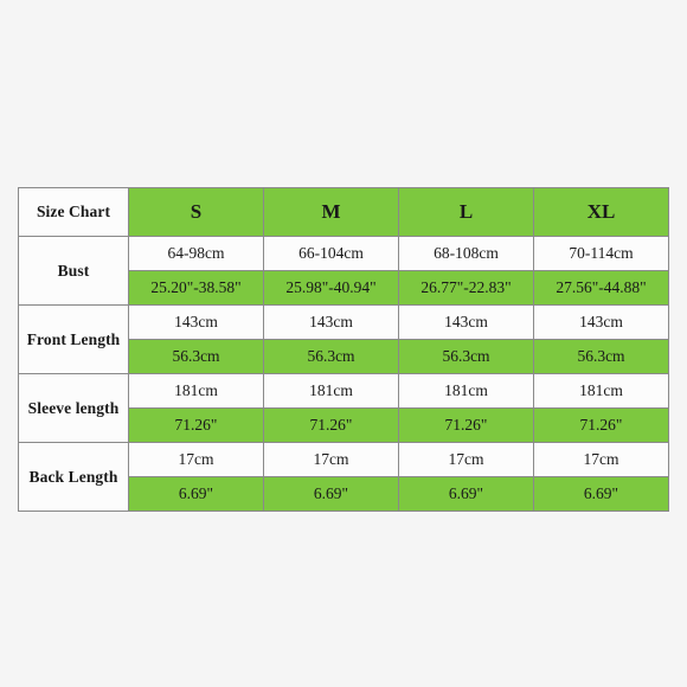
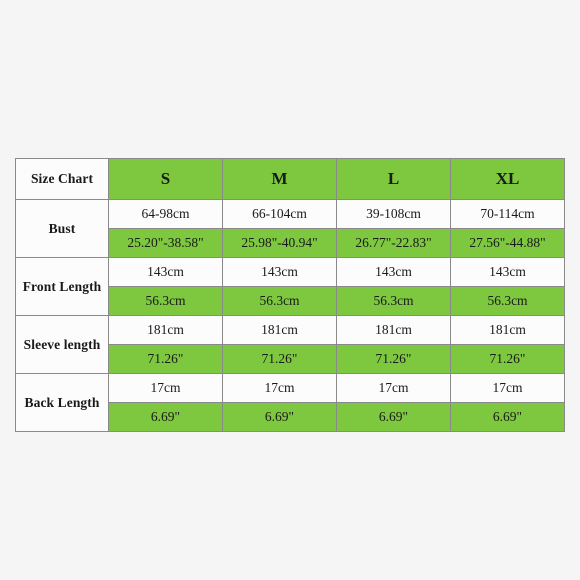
  Size Chart	S	M	L	XL
- Bust	64-98cm	66-104cm	68-108cm	70-114cm
+ Bust	64-98cm	66-104cm	39-108cm	70-114cm
  25.20"-38.58"	25.98"-40.94"	26.77"-22.83"	27.56"-44.88"
  Front Length	143cm	143cm	143cm	143cm
  56.3cm	56.3cm	56.3cm	56.3cm
  Sleeve length	181cm	181cm	181cm	181cm
  71.26"	71.26"	71.26"	71.26"
  Back Length	17cm	17cm	17cm	17cm
  6.69"	6.69"	6.69"	6.69"
